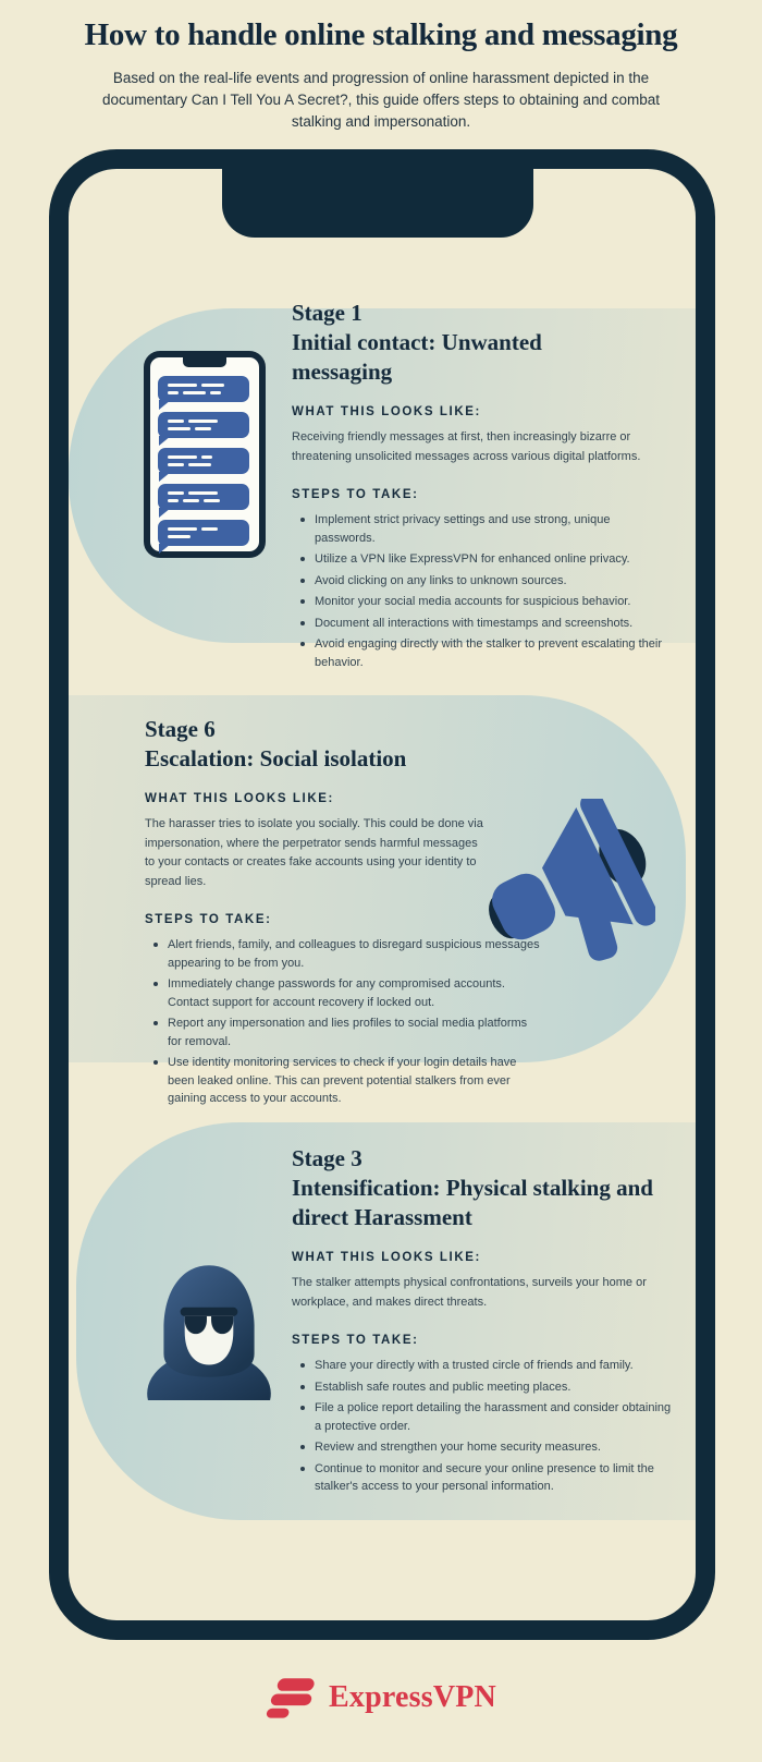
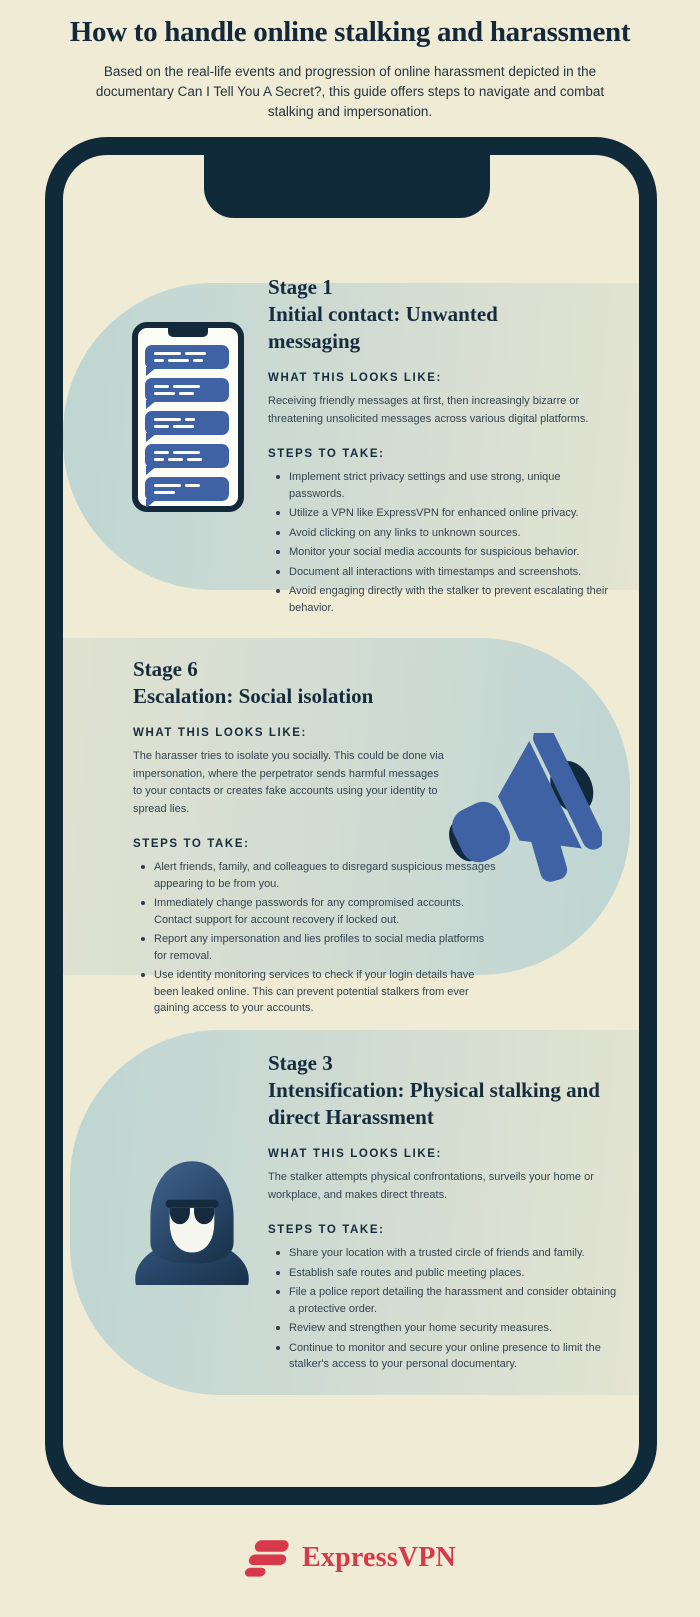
- How to handle online stalking and messaging
+ How to handle online stalking and harassment
- Based on the real-life events and progression of online harassment depicted in the documentary Can I Tell You A Secret?, this guide offers steps to obtaining and combat stalking and impersonation.
+ Based on the real-life events and progression of online harassment depicted in the documentary Can I Tell You A Secret?, this guide offers steps to navigate and combat stalking and impersonation.
  Stage 1
  Initial contact: Unwanted messaging
  WHAT THIS LOOKS LIKE:
  Receiving friendly messages at first, then increasingly bizarre or threatening unsolicited messages across various digital platforms.
  STEPS TO TAKE:
  Implement strict privacy settings and use strong, unique passwords.
  Utilize a VPN like ExpressVPN for enhanced online privacy.
  Avoid clicking on any links to unknown sources.
  Monitor your social media accounts for suspicious behavior.
  Document all interactions with timestamps and screenshots.
  Avoid engaging directly with the stalker to prevent escalating their behavior.
  Stage 6
  Escalation: Social isolation
  WHAT THIS LOOKS LIKE:
  The harasser tries to isolate you socially. This could be done via impersonation, where the perpetrator sends harmful messages to your contacts or creates fake accounts using your identity to spread lies.
  STEPS TO TAKE:
  Alert friends, family, and colleagues to disregard suspicious messages appearing to be from you.
  Immediately change passwords for any compromised accounts. Contact support for account recovery if locked out.
  Report any impersonation and lies profiles to social media platforms for removal.
  Use identity monitoring services to check if your login details have been leaked online. This can prevent potential stalkers from ever gaining access to your accounts.
  Stage 3
  Intensification: Physical stalking and direct Harassment
  WHAT THIS LOOKS LIKE:
  The stalker attempts physical confrontations, surveils your home or workplace, and makes direct threats.
  STEPS TO TAKE:
- Share your directly with a trusted circle of friends and family.
+ Share your location with a trusted circle of friends and family.
  Establish safe routes and public meeting places.
  File a police report detailing the harassment and consider obtaining a protective order.
  Review and strengthen your home security measures.
- Continue to monitor and secure your online presence to limit the stalker's access to your personal information.
+ Continue to monitor and secure your online presence to limit the stalker's access to your personal documentary.
  ExpressVPN
